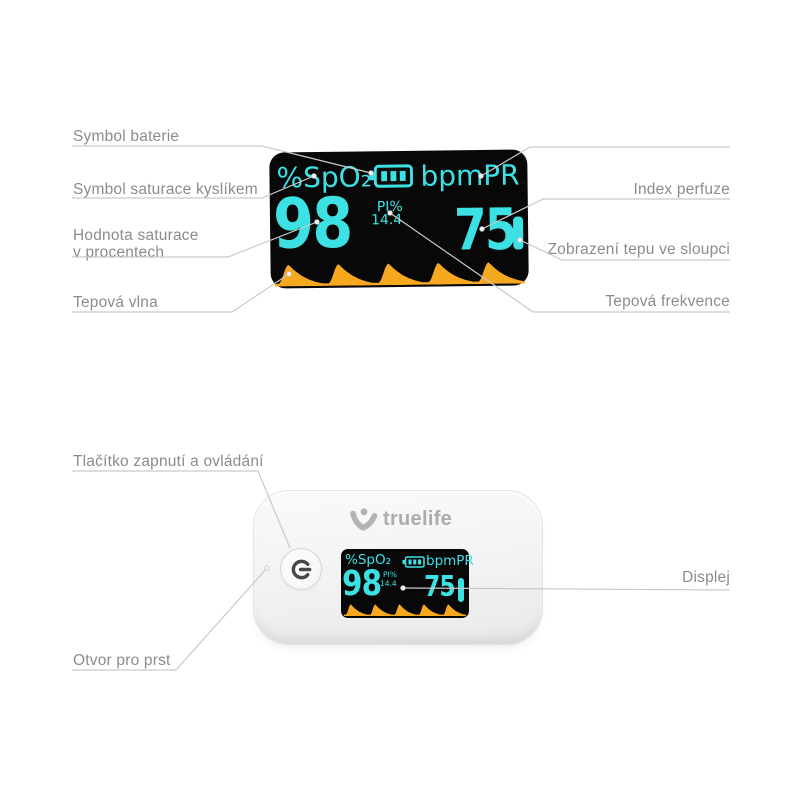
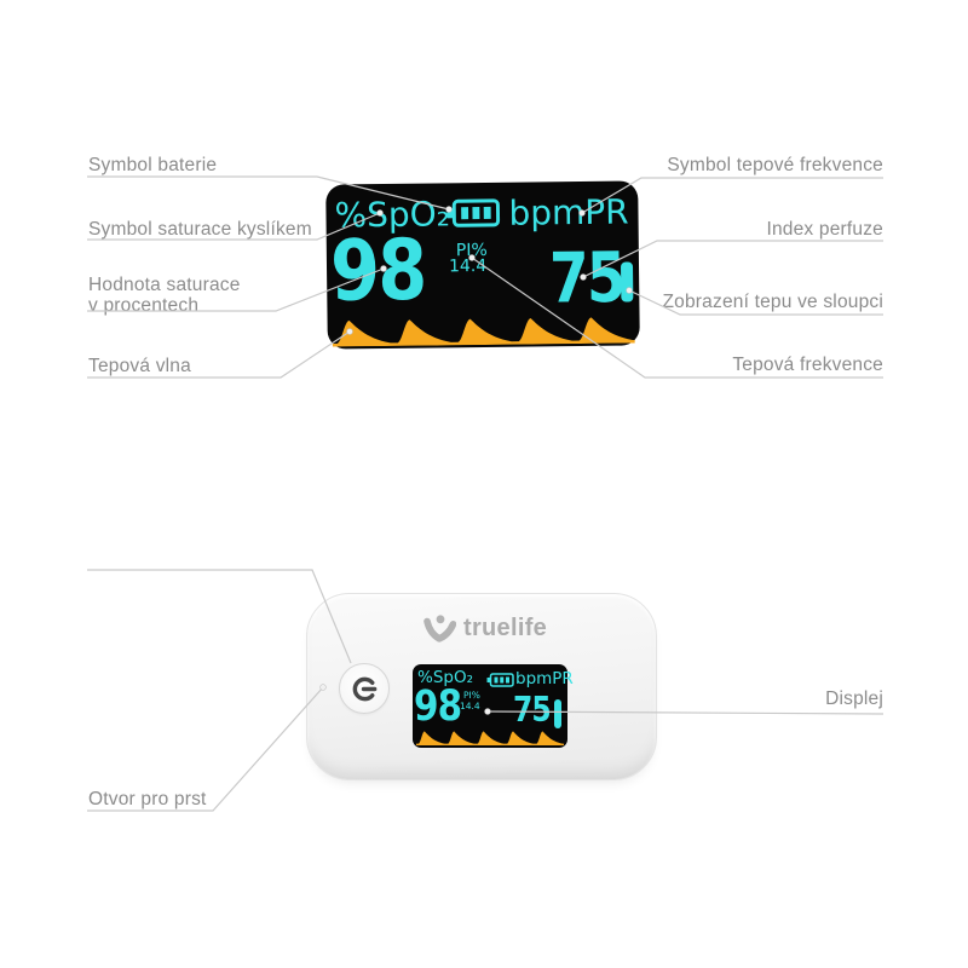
  Symbol baterie
  Symbol saturace kyslíkem
  Hodnota saturace
  v procentech
  Tepová vlna
+ Symbol tepové frekvence
  Index perfuze
  Zobrazení tepu ve sloupci
  Tepová frekvence
- Tlačítko zapnutí a ovládání
  Otvor pro prst
  Displej
  %pO₂
  bpmPR
  98
  PI%
  14.4
  75
  truelife
  %SpO₂
  bpmPR
  98
  PI%
  14.4
  75
